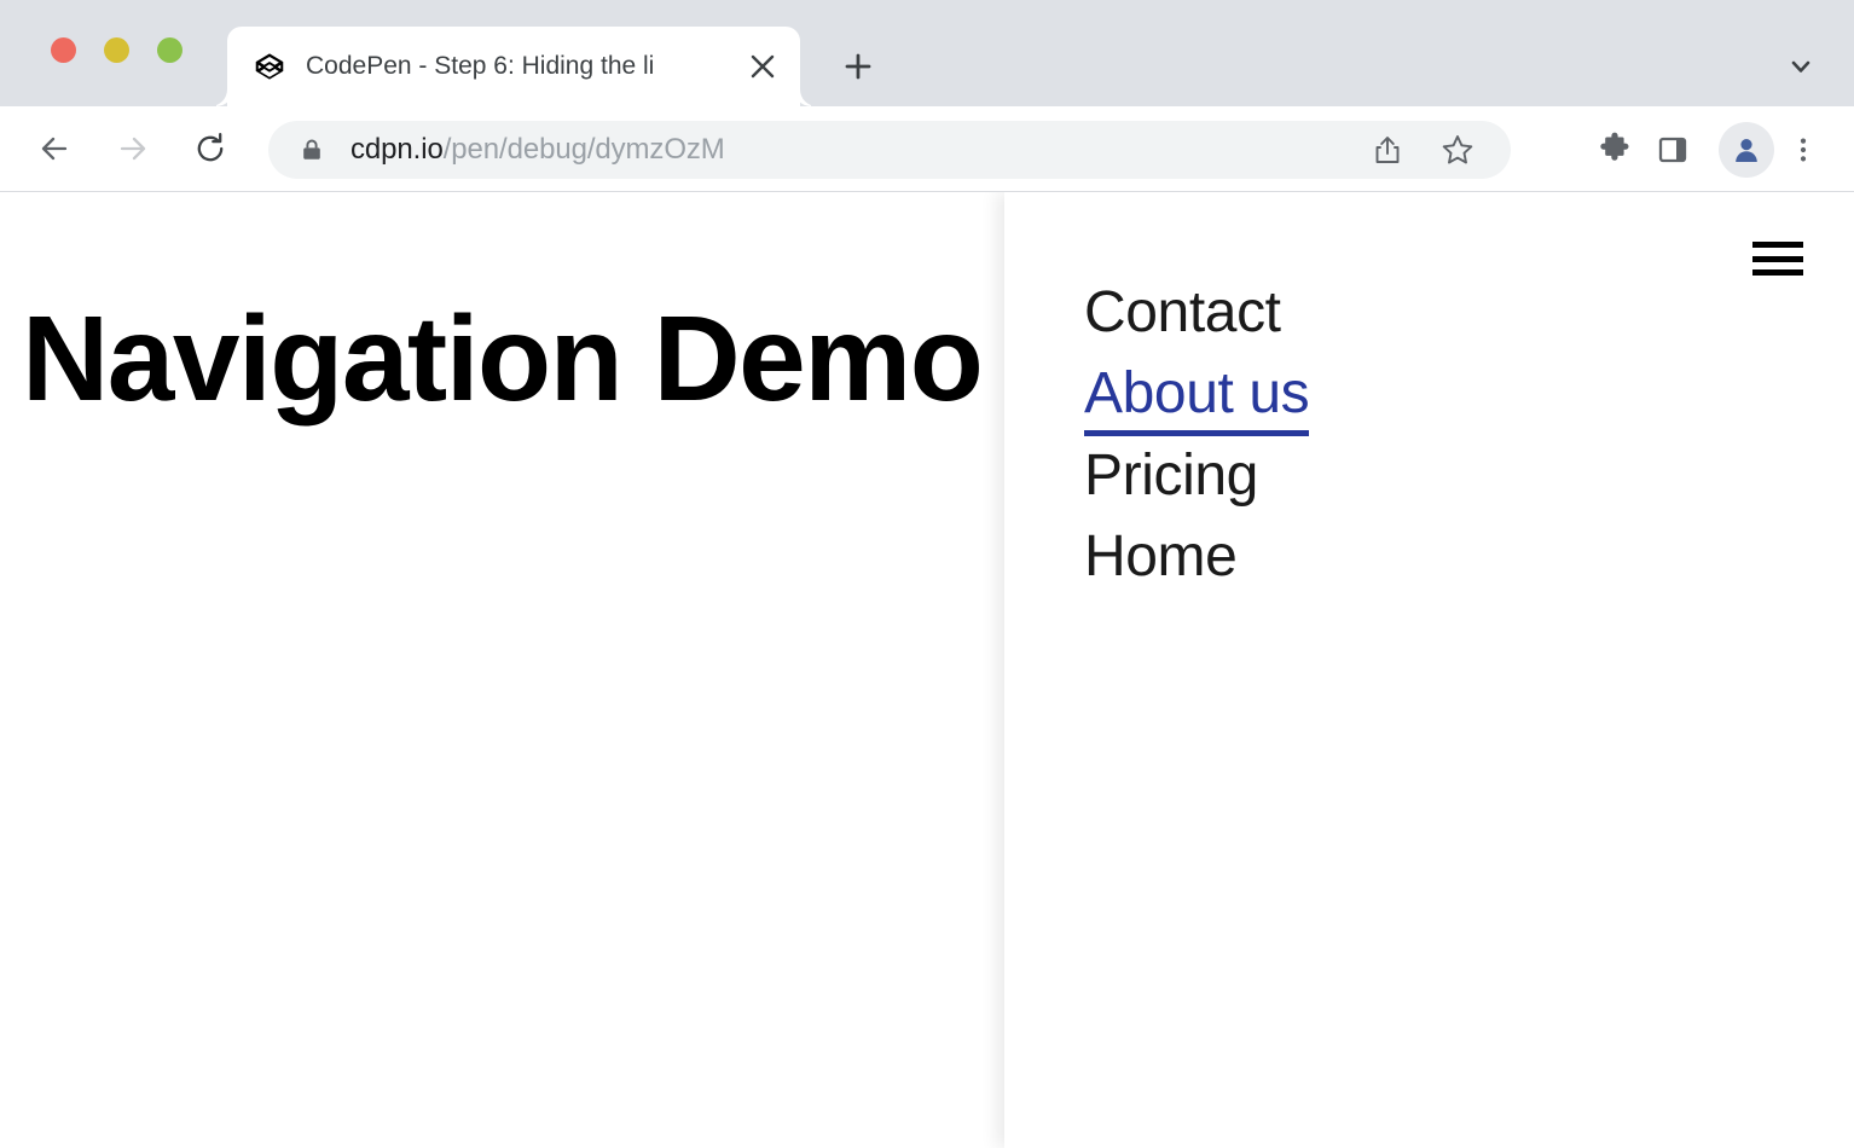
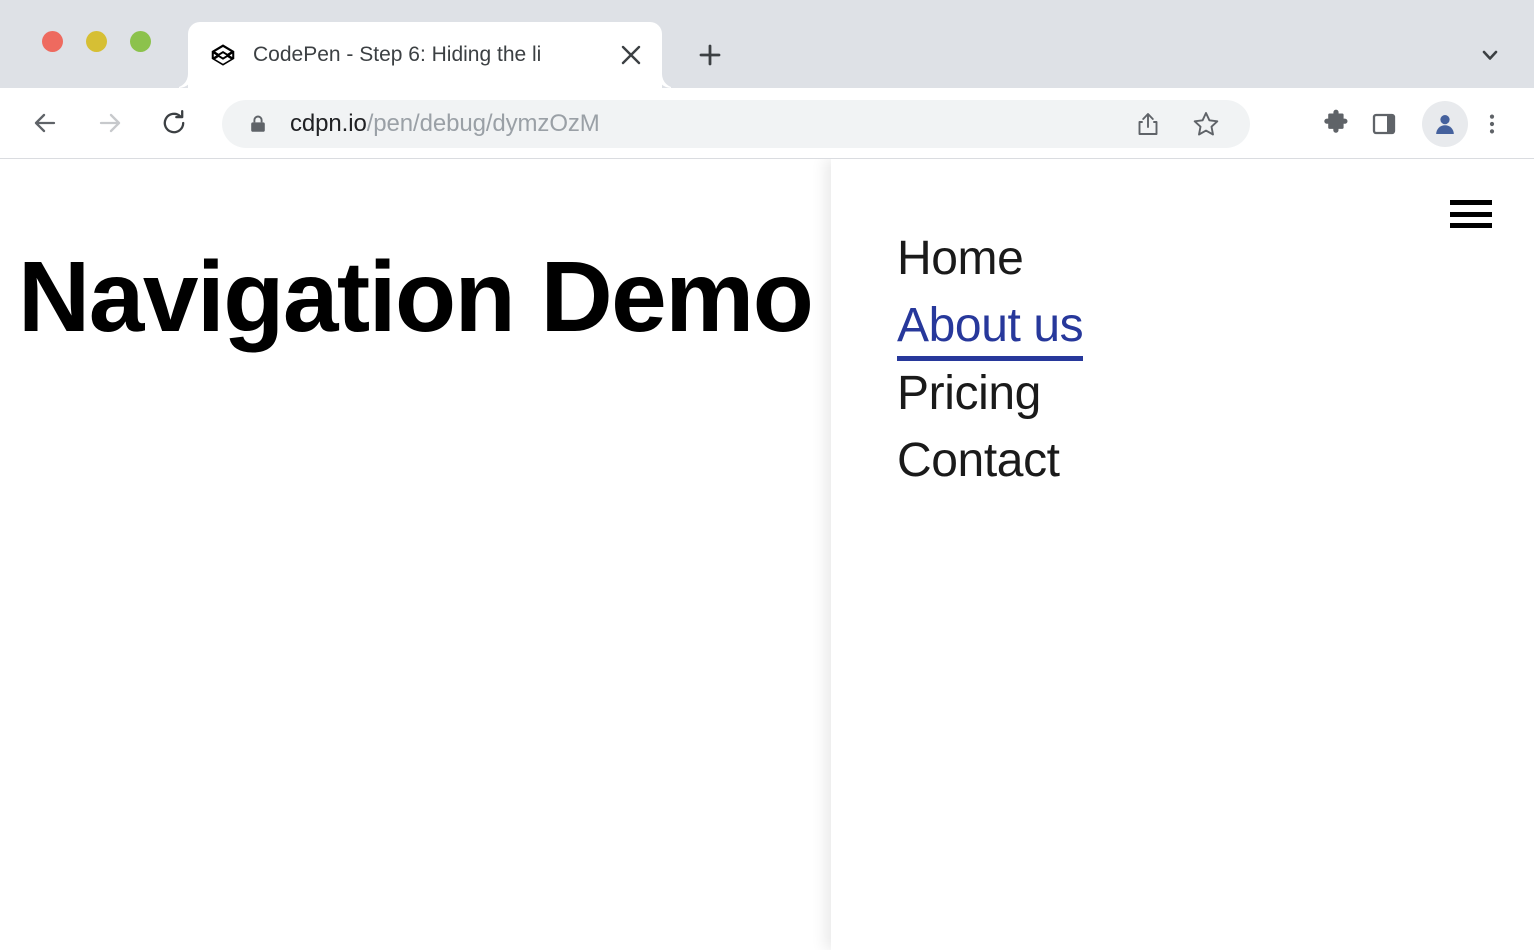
  CodePen - Step 6: Hiding the li
  cdpn.io/pen/debug/dymzOzM
  Navigation Demo
- Contact
+ Home
  About us
  Pricing
- Home
+ Contact
